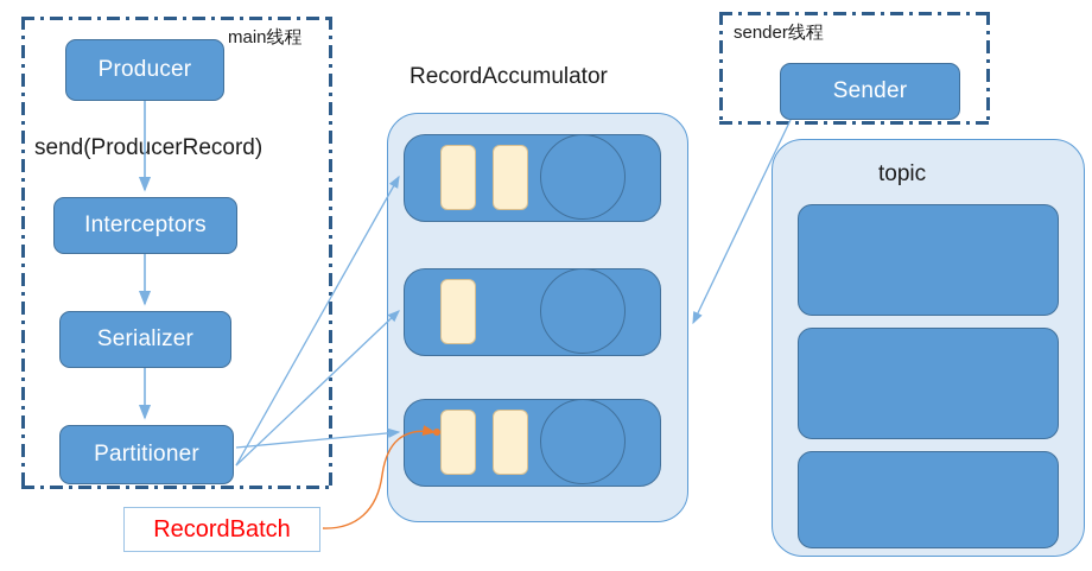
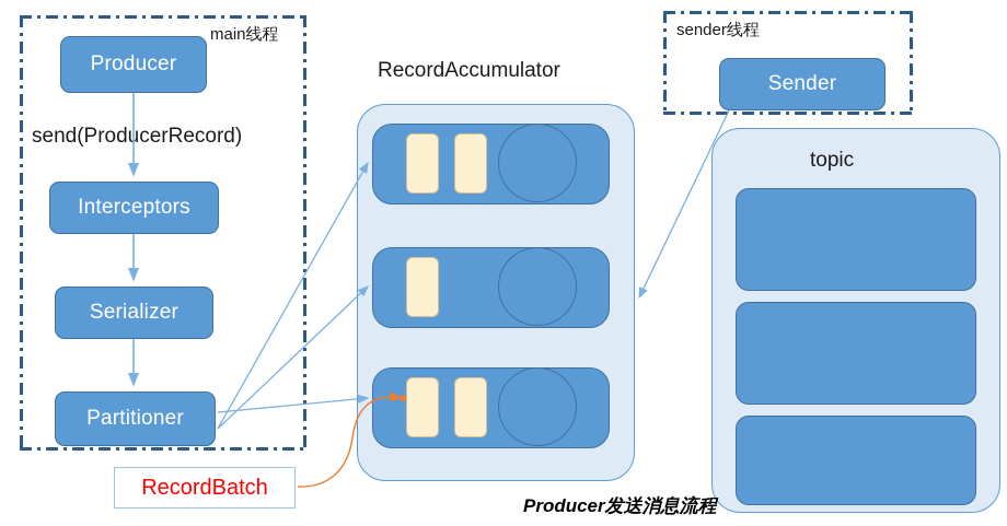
  main线程
  Producer
  send(ProdcerRecord)
  Interceptors
  Serializer
  Partitioner
  RecordAccumulator
  sender线程
  Sender
  topic
  RecordBatch
+ Producer发送消息流程
